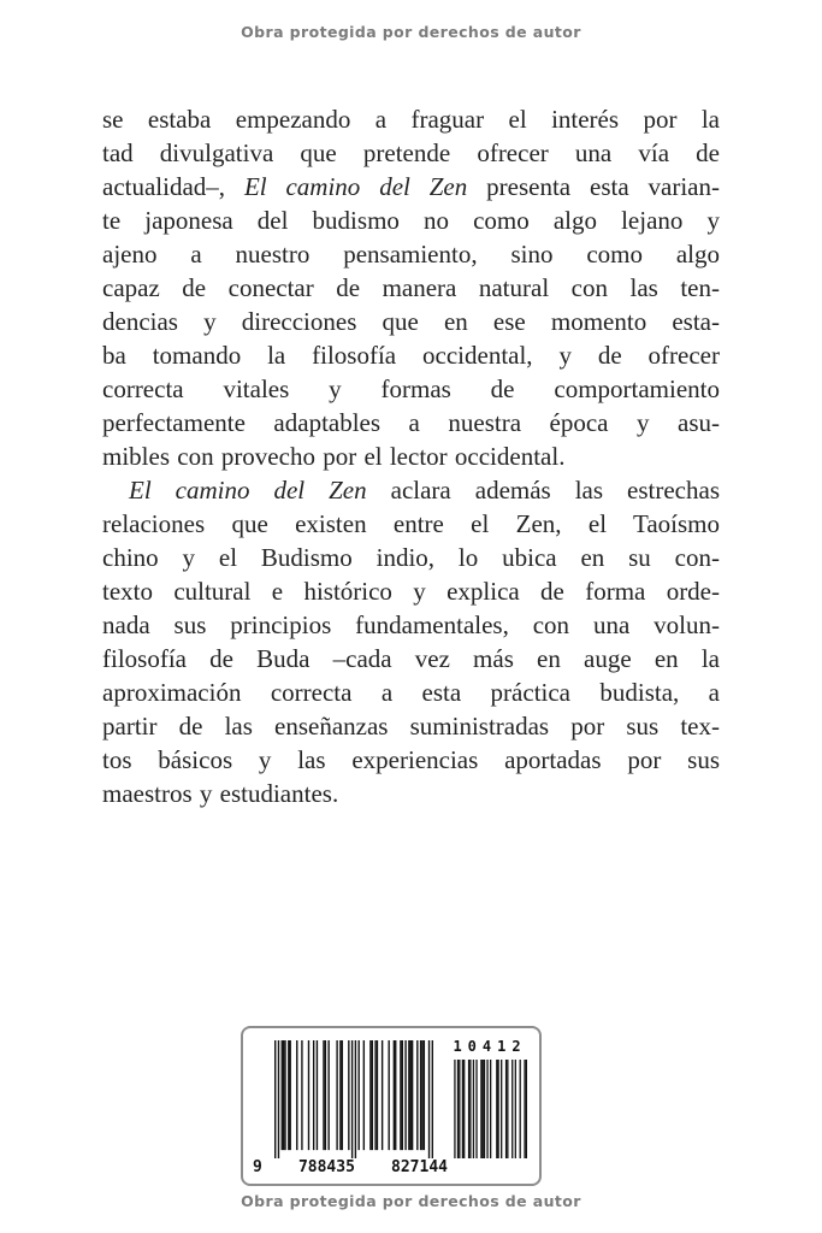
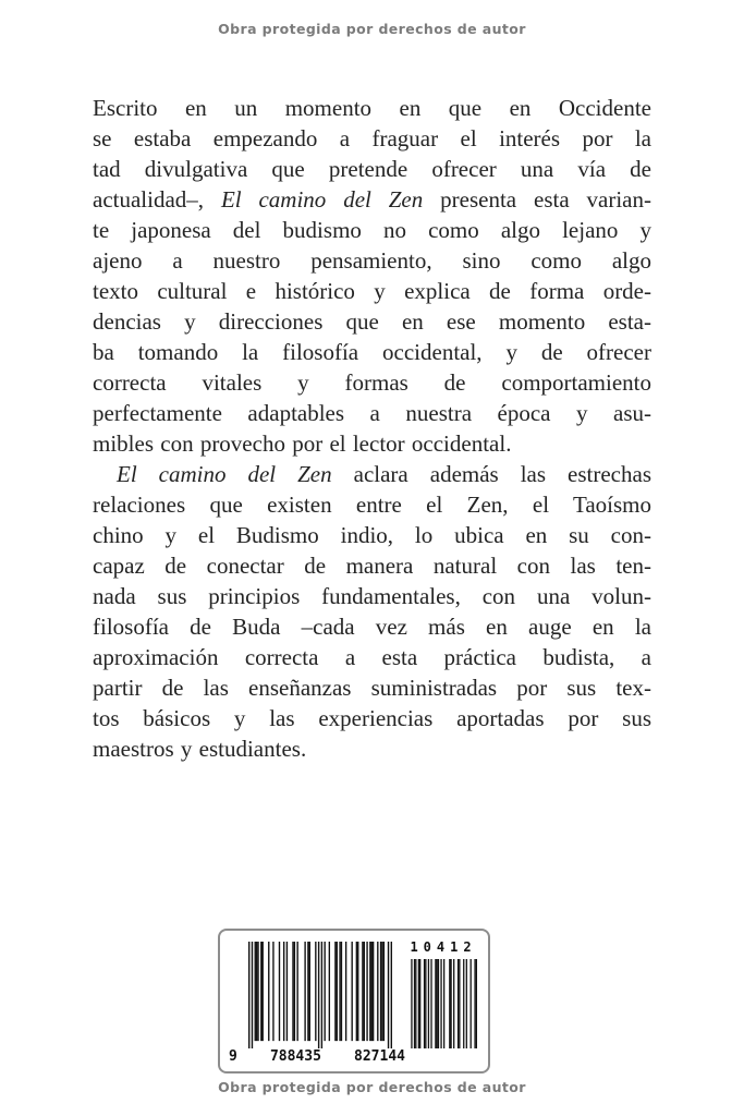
  Obra protegida por derechos de autor
+ Escrito en un momento en que en Occidente
  se estaba empezando a fraguar el interés por la
  tad divulgativa que pretende ofrecer una vía de
  actualidad–, El camino del Zen presenta esta varian-
  te japonesa del budismo no como algo lejano y
  ajeno a nuestro pensamiento, sino como algo
- capaz de conectar de manera natural con las ten-
+ texto cultural e histórico y explica de forma orde-
  dencias y direcciones que en ese momento esta-
  ba tomando la filosofía occidental, y de ofrecer
  correcta vitales y formas de comportamiento
  perfectamente adaptables a nuestra época y asu-
  mibles con provecho por el lector occidental.
  El camino del Zen aclara además las estrechas
  relaciones que existen entre el Zen, el Taoísmo
  chino y el Budismo indio, lo ubica en su con-
- texto cultural e histórico y explica de forma orde-
+ capaz de conectar de manera natural con las ten-
  nada sus principios fundamentales, con una volun-
  filosofía de Buda –cada vez más en auge en la
  aproximación correcta a esta práctica budista, a
  partir de las enseñanzas suministradas por sus tex-
  tos básicos y las experiencias aportadas por sus
  maestros y estudiantes.
  9
  788435
  827144
  10412
  Obra protegida por derechos de autor
